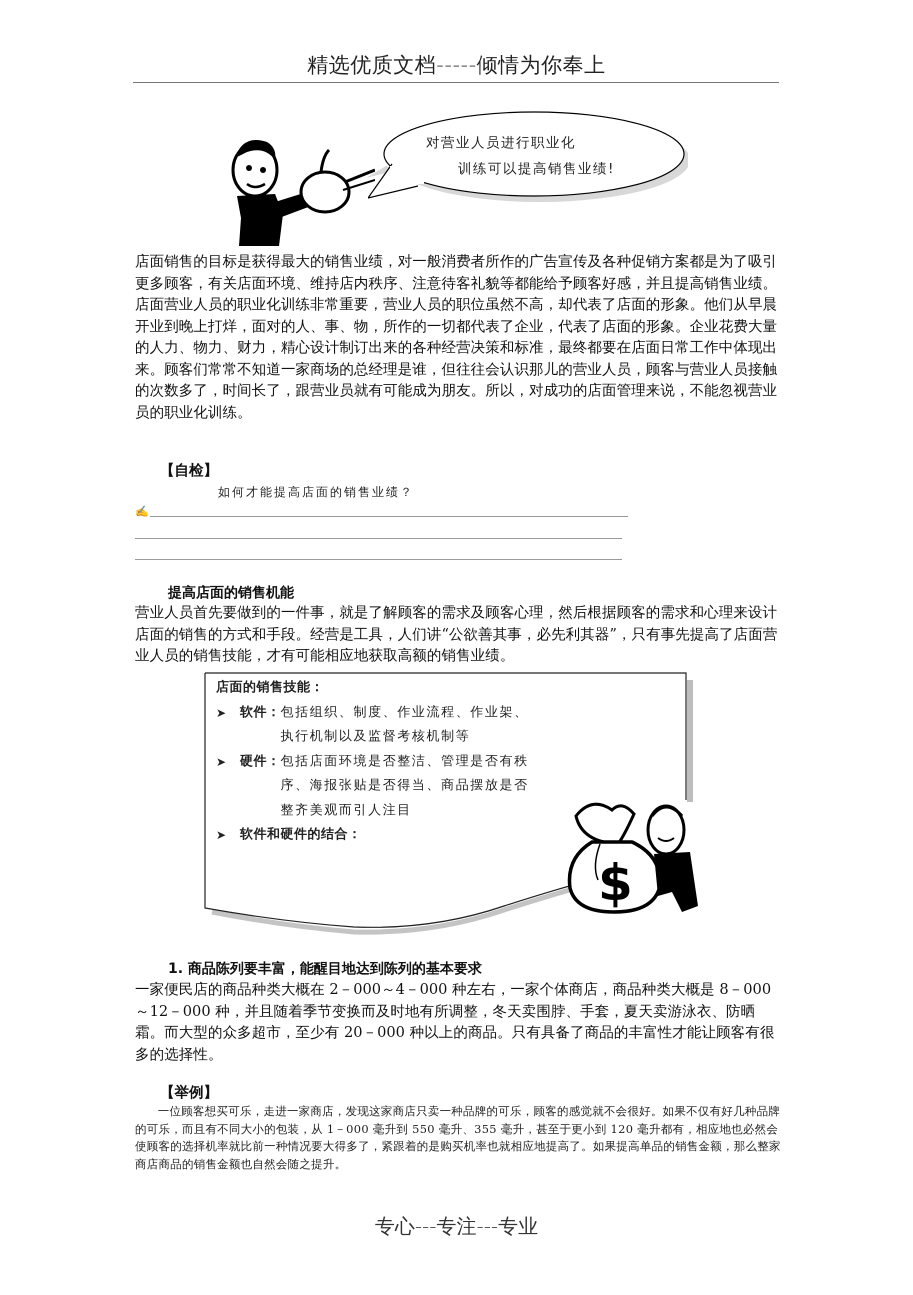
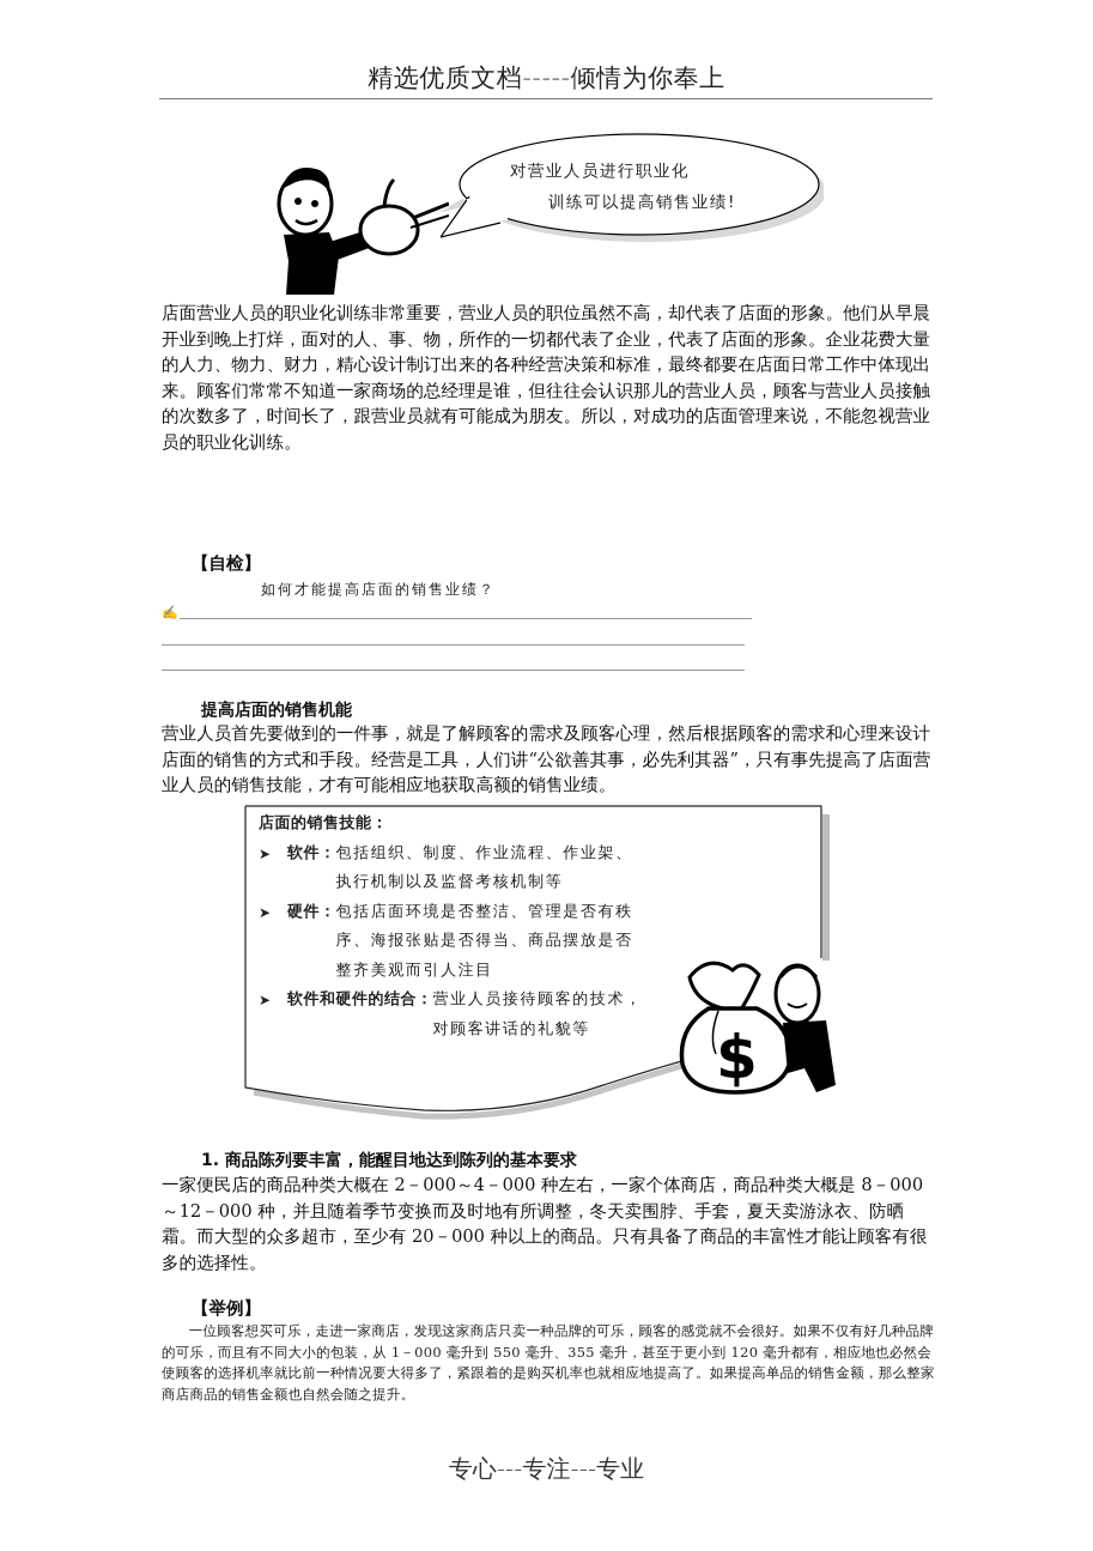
  精选优质文档-----倾情为你奉上
  对营业人员进行职业化
  训练可以提高销售业绩!
- 店面销售的目标是获得最大的销售业绩，对一般消费者所作的广告宣传及各种促销方案都是为了吸引更多顾客，有关店面环境、维持店内秩序、注意待客礼貌等都能给予顾客好感，并且提高销售业绩。
  店面营业人员的职业化训练非常重要，营业人员的职位虽然不高，却代表了店面的形象。他们从早晨开业到晚上打烊，面对的人、事、物，所作的一切都代表了企业，代表了店面的形象。企业花费大量的人力、物力、财力，精心设计制订出来的各种经营决策和标准，最终都要在店面日常工作中体现出来。顾客们常常不知道一家商场的总经理是谁，但往往会认识那儿的营业人员，顾客与营业人员接触的次数多了，时间长了，跟营业员就有可能成为朋友。所以，对成功的店面管理来说，不能忽视营业员的职业化训练。
  【自检】
  如何才能提高店面的销售业绩？
  ✍
  提高店面的销售机能
  营业人员首先要做到的一件事，就是了解顾客的需求及顾客心理，然后根据顾客的需求和心理来设计店面的销售的方式和手段。经营是工具，人们讲“公欲善其事，必先利其器”，只有事先提高了店面营业人员的销售技能，才有可能相应地获取高额的销售业绩。
  店面的销售技能：
  ➤
  软件：
  包括组织、制度、作业流程、作业架、
  执行机制以及监督考核机制等
  ➤
  硬件：
  包括店面环境是否整洁、管理是否有秩
  序、海报张贴是否得当、商品摆放是否
  整齐美观而引人注目
  ➤
  软件和硬件的结合：
+ 营业人员接待顾客的技术，
+ 对顾客讲话的礼貌等
  $
  1. 商品陈列要丰富，能醒目地达到陈列的基本要求
  一家便民店的商品种类大概在 2－000～4－000 种左右，一家个体商店，商品种类大概是 8－000～12－000 种，并且随着季节变换而及时地有所调整，冬天卖围脖、手套，夏天卖游泳衣、防晒霜。而大型的众多超市，至少有 20－000 种以上的商品。只有具备了商品的丰富性才能让顾客有很多的选择性。
  【举例】
  一位顾客想买可乐，走进一家商店，发现这家商店只卖一种品牌的可乐，顾客的感觉就不会很好。如果不仅有好几种品牌的可乐，而且有不同大小的包装，从 1－000 毫升到 550 毫升、355 毫升，甚至于更小到 120 毫升都有，相应地也必然会使顾客的选择机率就比前一种情况要大得多了，紧跟着的是购买机率也就相应地提高了。如果提高单品的销售金额，那么整家商店商品的销售金额也自然会随之提升。
  专心---专注---专业
